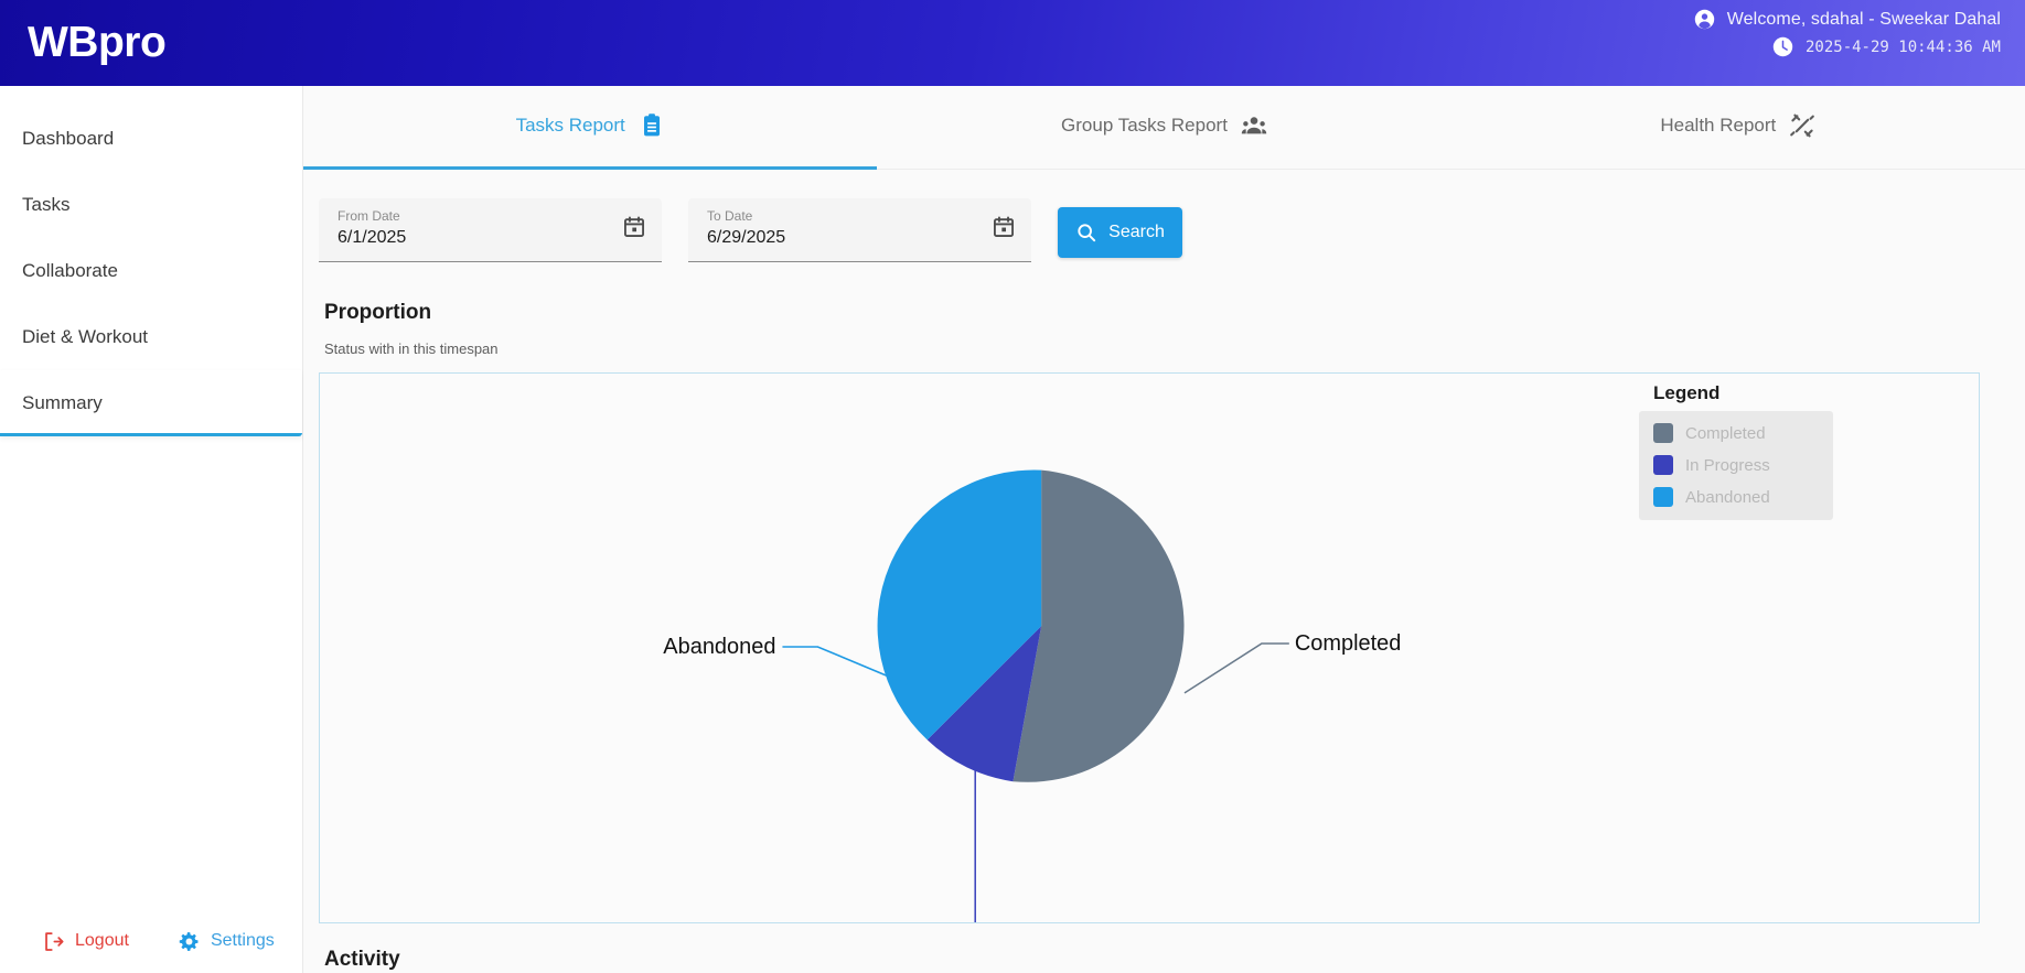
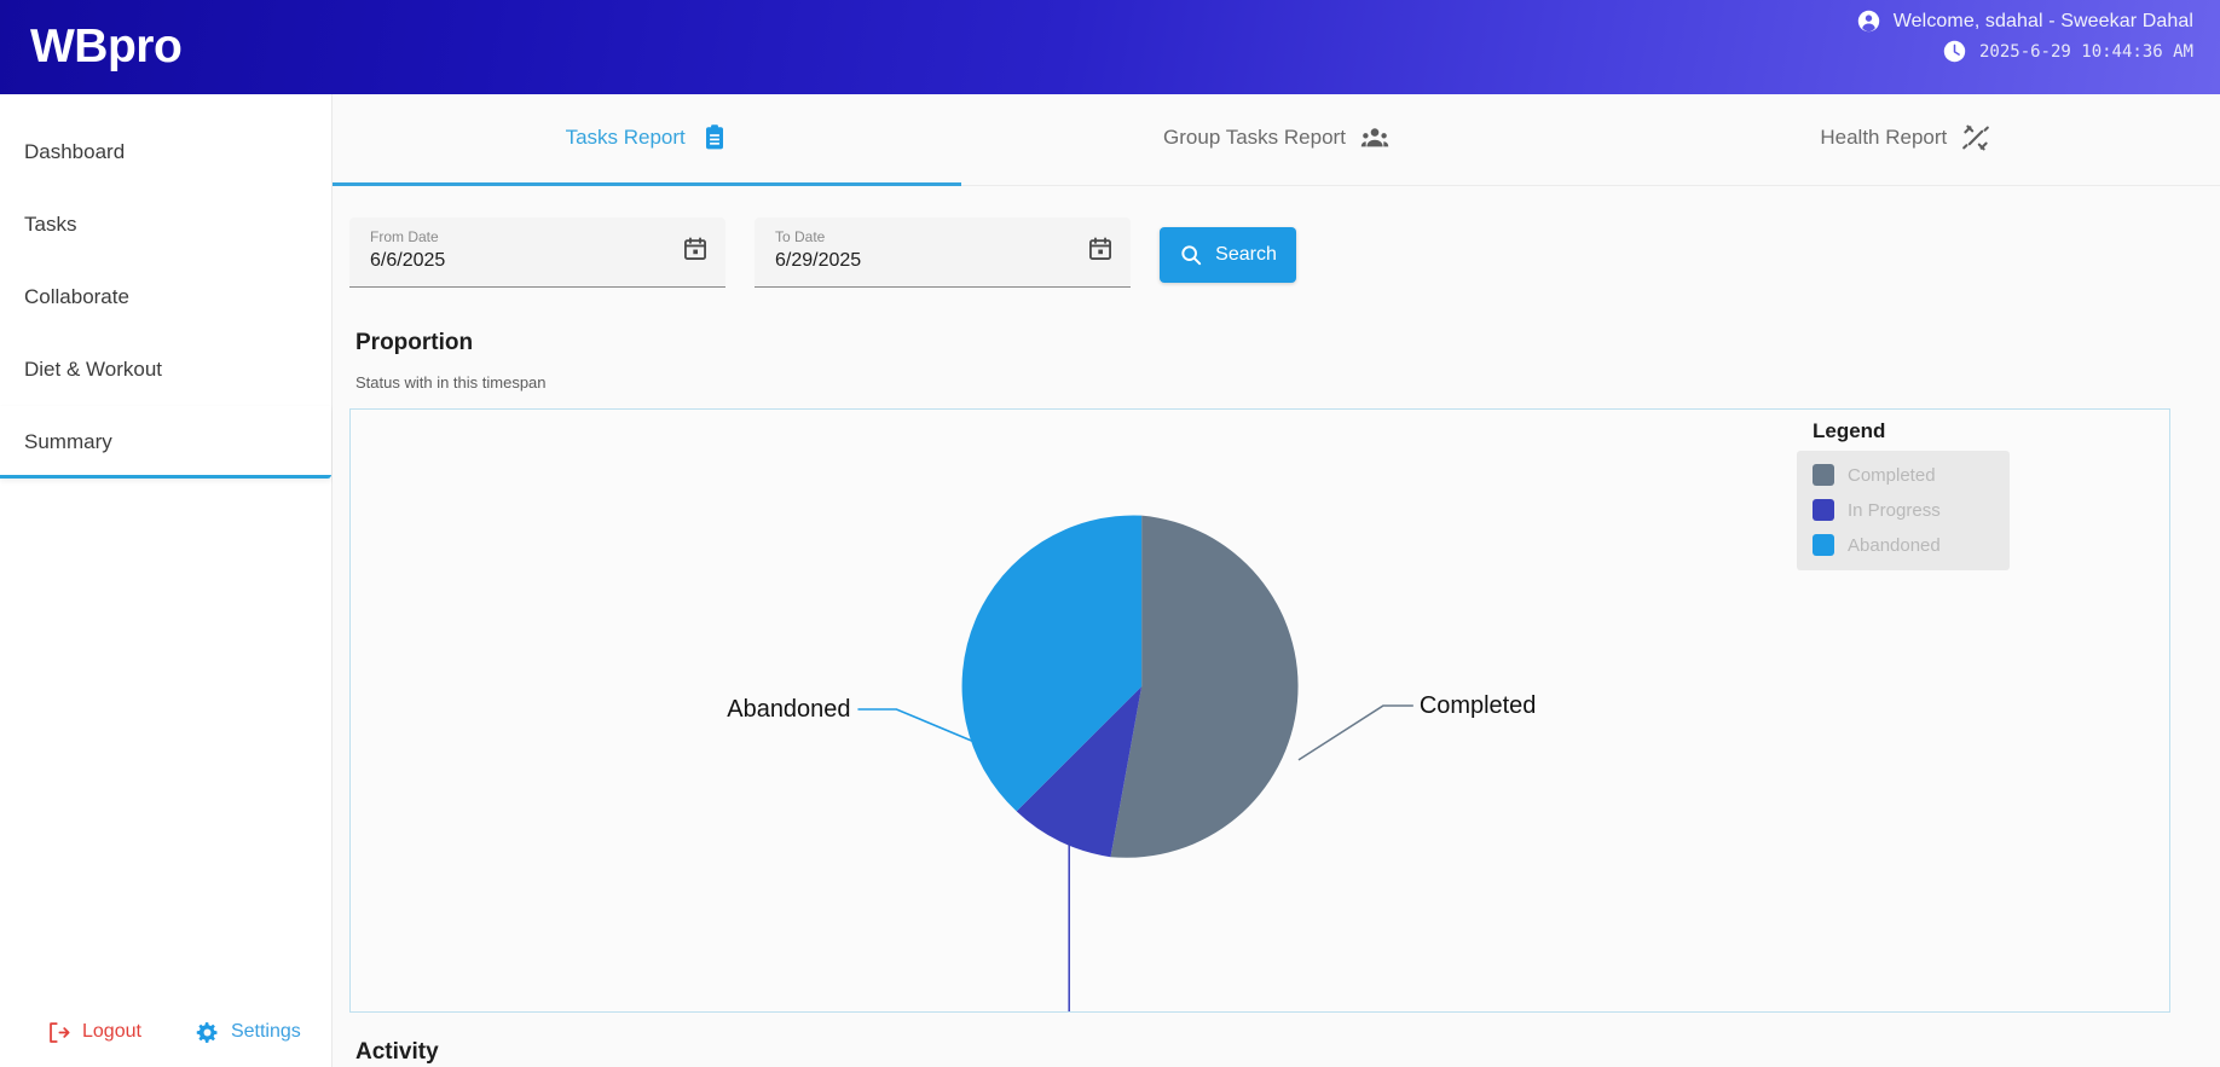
  WBpro
  Welcome, sdahal - Sweekar Dahal
- 2025-4-29 10:44:36 AM
+ 2025-6-29 10:44:36 AM
  Dashboard
  Tasks
  Collaborate
  Diet & Workout
  Summary
  Logout
  Settings
  Tasks Report
  Group Tasks Report
  Health Report
  From Date
- 6/1/2025
+ 6/6/2025
  To Date
  6/29/2025
  Search
  Proportion
  Status with in this timespan
  Completed
  Abandoned
  Legend
  Completed
  In Progress
  Abandoned
  Activity
